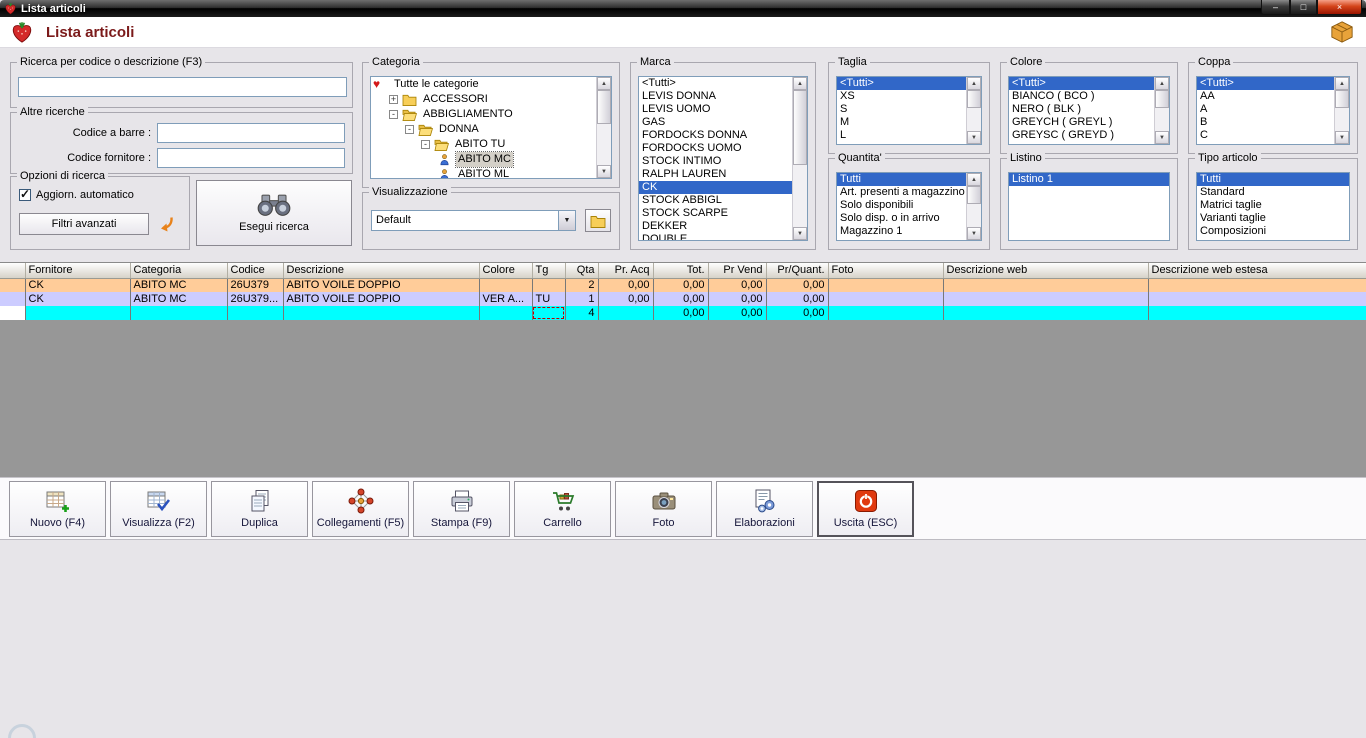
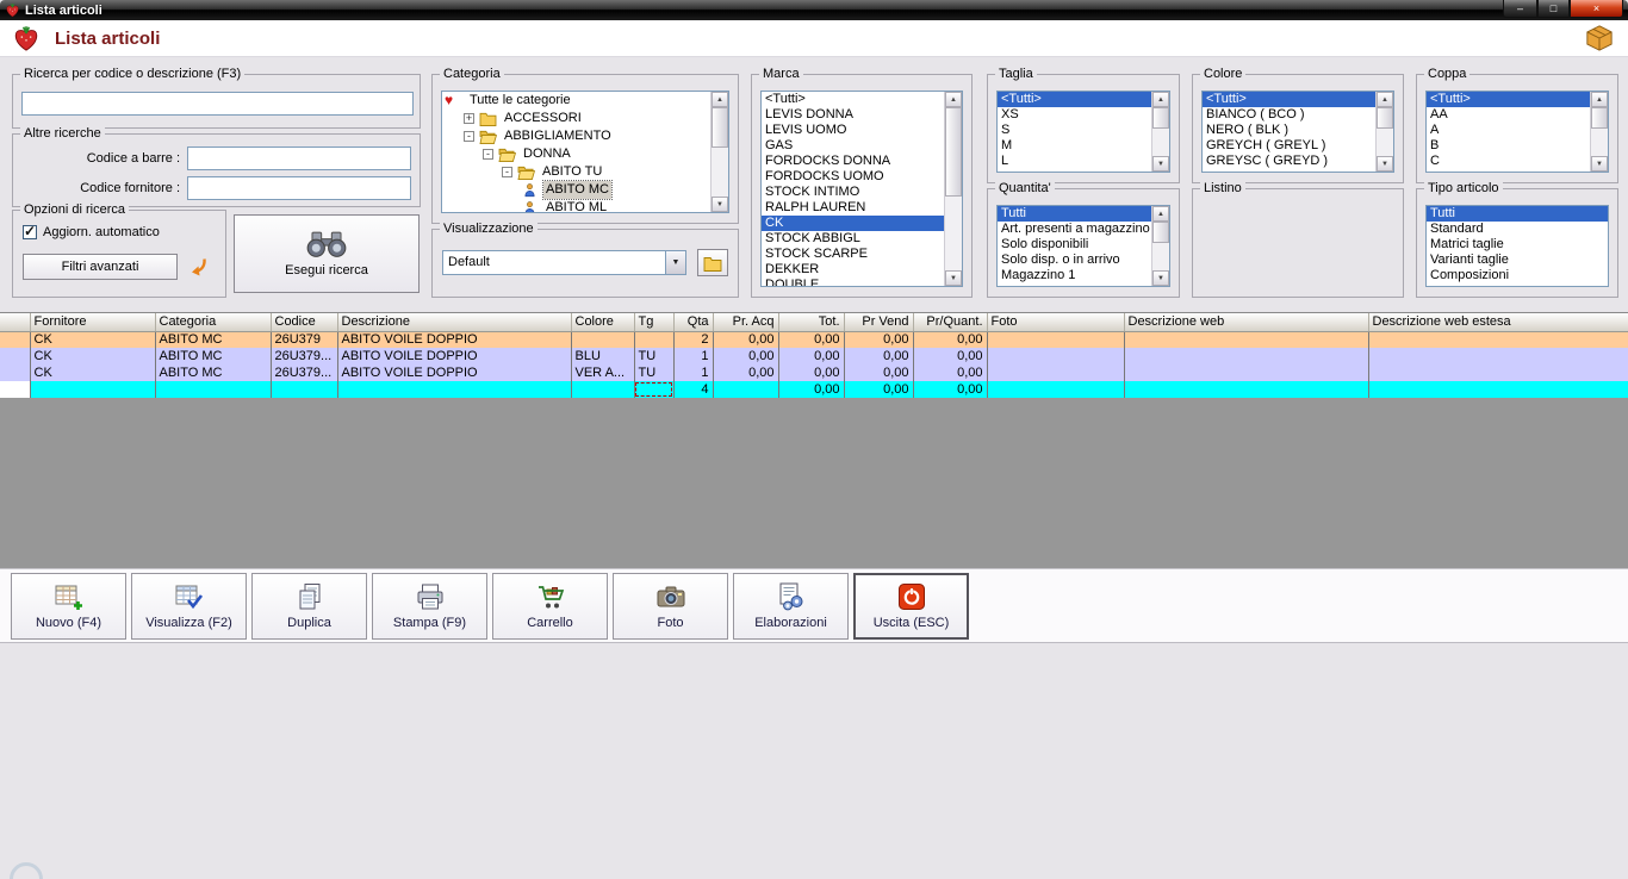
  Lista articoli
  –
  □
  ×
  Lista articoli
  Ricerca per codice o descrizione (F3)
  Altre ricerche
  Codice a barre :
  Codice fornitore :
  Opzioni di ricerca
  Aggiorn. automatico
  Filtri avanzati
  Esegui ricerca
  Categoria
  ♥
  Tutte le categorie
  +
  ACCESSORI
  -
  ABBIGLIAMENTO
  -
  DONNA
  -
  ABITO TU
  ABITO MC
  ABITO ML
  Visualizzazione
  Default
  Marca
  <Tutti>
  LEVIS DONNA
  LEVIS UOMO
  GAS
  FORDOCKS DONNA
  FORDOCKS UOMO
  STOCK INTIMO
  RALPH LAUREN
  CK
  STOCK ABBIGL
  STOCK SCARPE
  DEKKER
  DOUBLE
  Taglia
  <Tutti>
  XS
  S
  M
  L
  Quantita'
  Tutti
  Art. presenti a magazzino
  Solo disponibili
  Solo disp. o in arrivo
  Magazzino 1
  Colore
  <Tutti>
  BIANCO ( BCO )
  NERO ( BLK )
  GREYCH ( GREYL )
  GREYSC ( GREYD )
  Listino
- Listino 1
  Coppa
  <Tutti>
  AA
  A
  B
  C
  Tipo articolo
  Tutti
  Standard
  Matrici taglie
  Varianti taglie
  Composizioni
  	Fornitore	Categoria	Codice	Descrizione	Colore	Tg	Qta	Pr. Acq	Tot.	Pr Vend	Pr/Quant.	Foto	Descrizione web	Descrizione web estesa
  	CK	ABITO MC	26U379	ABITO VOILE DOPPIO			2	0,00	0,00	0,00	0,00
+ 	CK	ABITO MC	26U379...	ABITO VOILE DOPPIO	BLU	TU	1	0,00	0,00	0,00	0,00
  	CK	ABITO MC	26U379...	ABITO VOILE DOPPIO	VER A...	TU	1	0,00	0,00	0,00	0,00
  							4		0,00	0,00	0,00
  Nuovo (F4)
  Visualizza (F2)
  Duplica
- Collegamenti (F5)
  Stampa (F9)
  Carrello
  Foto
  Elaborazioni
  Uscita (ESC)
